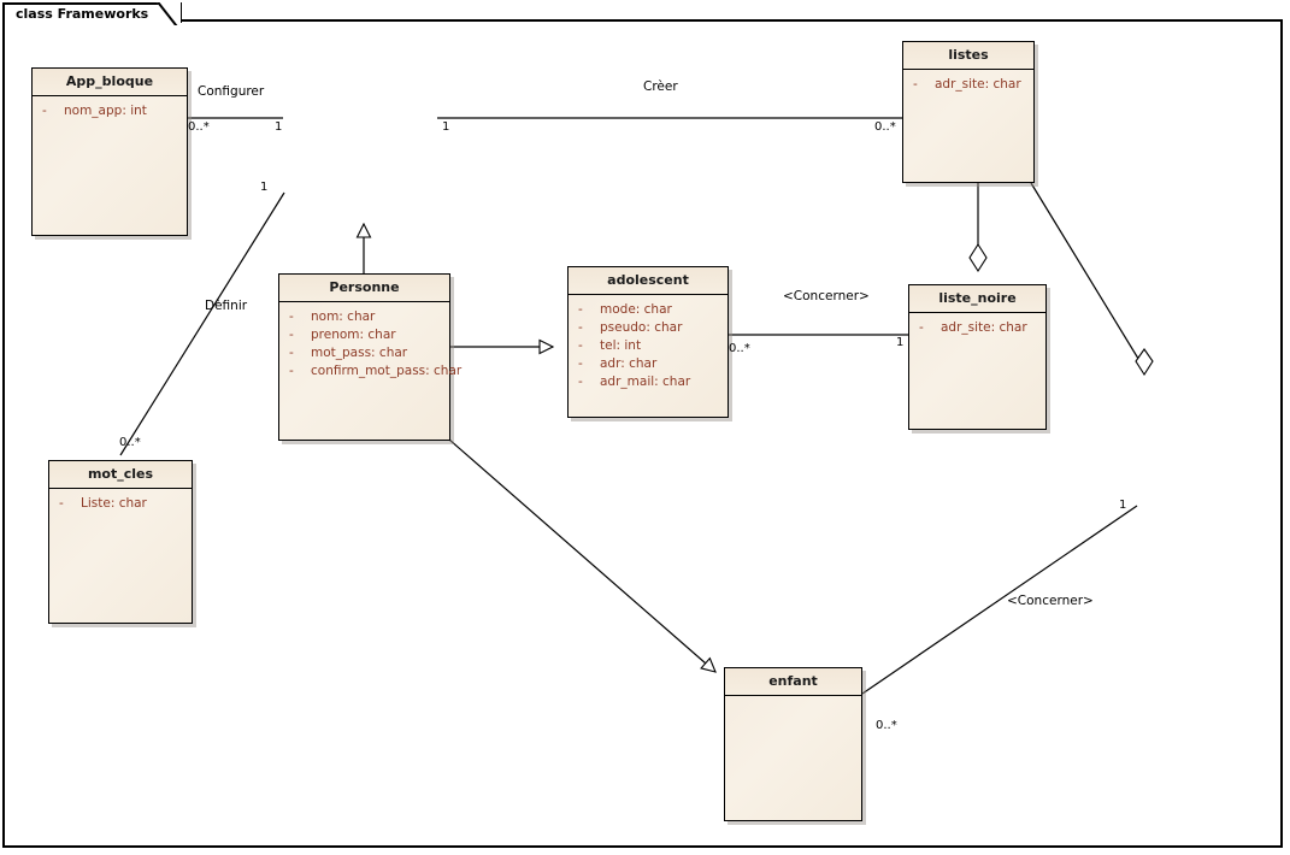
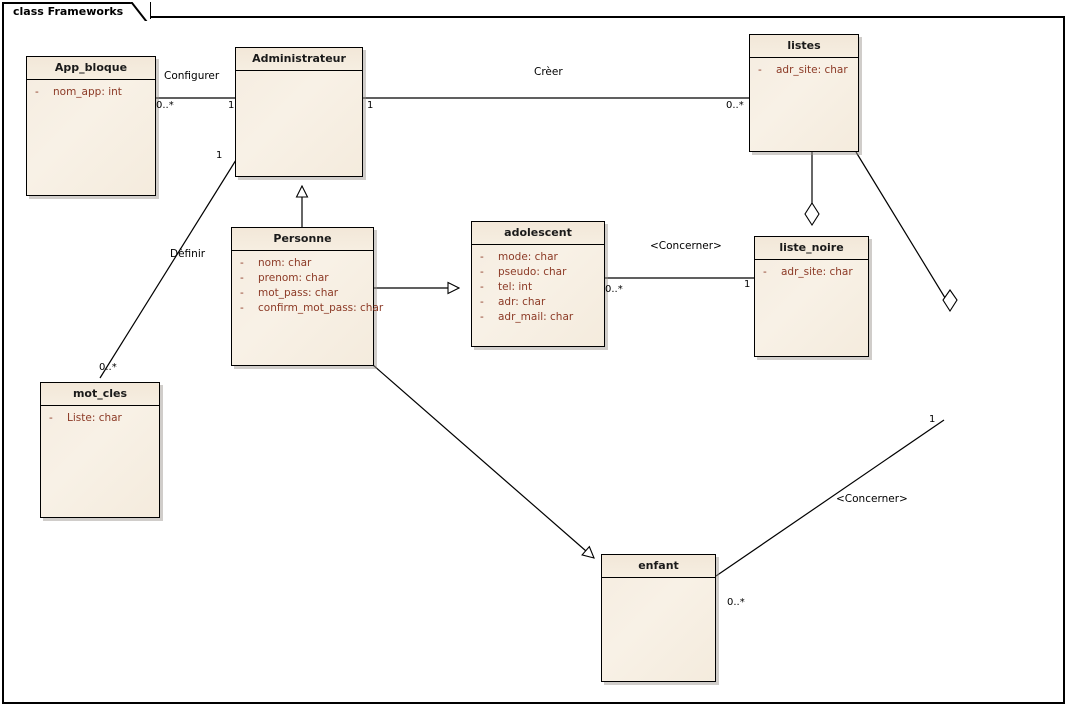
  class Frameworks
  App_bloque
  -
  nom_app: int
+ Administrateur
  listes
  -
  adr_site: char
  Personne
  -
  nom: char
  -
  prenom: char
  -
  mot_pass: char
  -
  confirm_mot_pass: char
  adolescent
  -
  mode: char
  -
  pseudo: char
  -
  tel: int
  -
  adr: char
  -
  adr_mail: char
  liste_noire
  -
  adr_site: char
  mot_cles
  -
  Liste: char
  enfant
  Configurer
  0..*
  1
  Crèer
  1
  0..*
  1
  Dèfinir
  0..*
  <Concerner>
  0..*
  1
  <Concerner>
  0..*
  1
